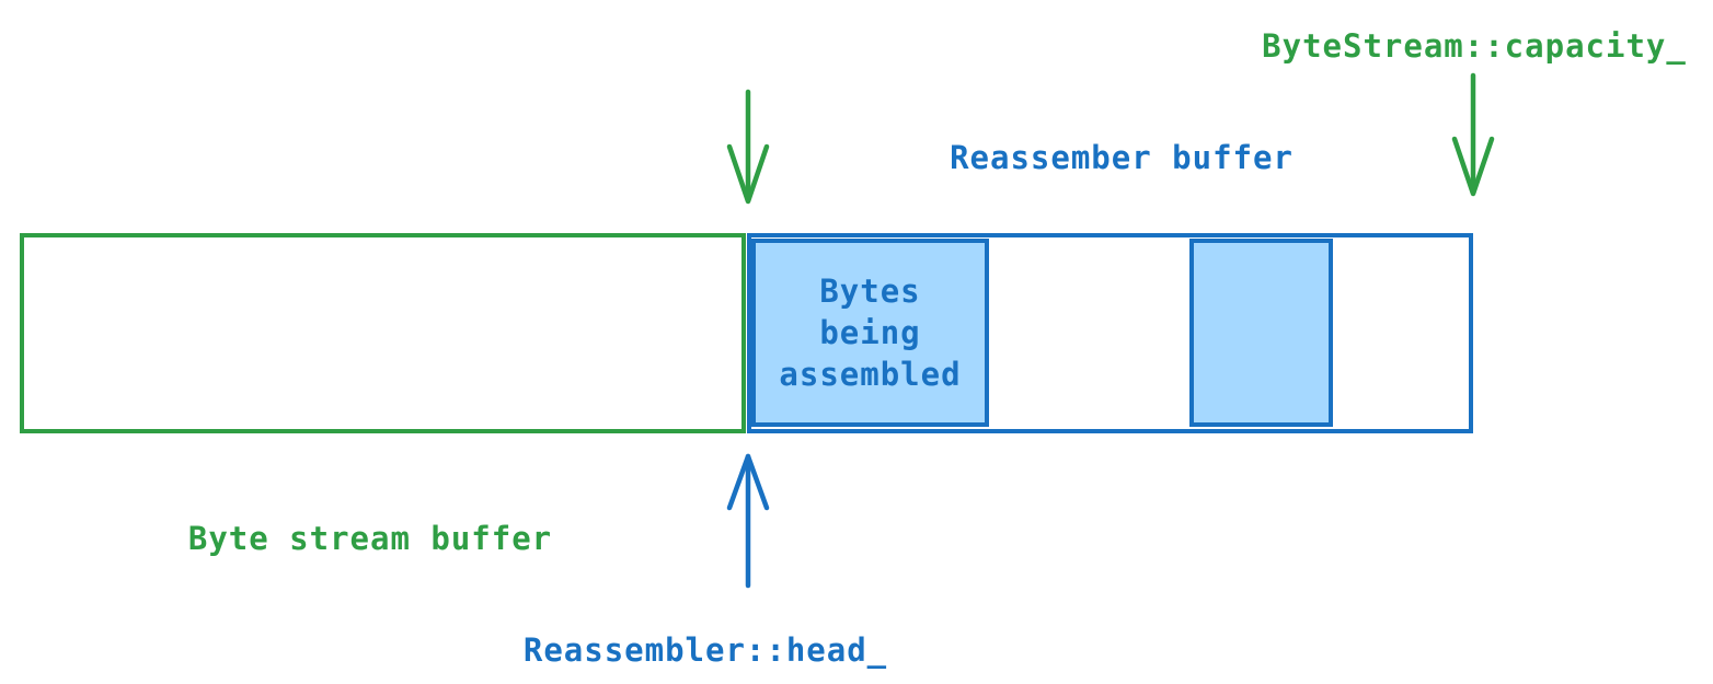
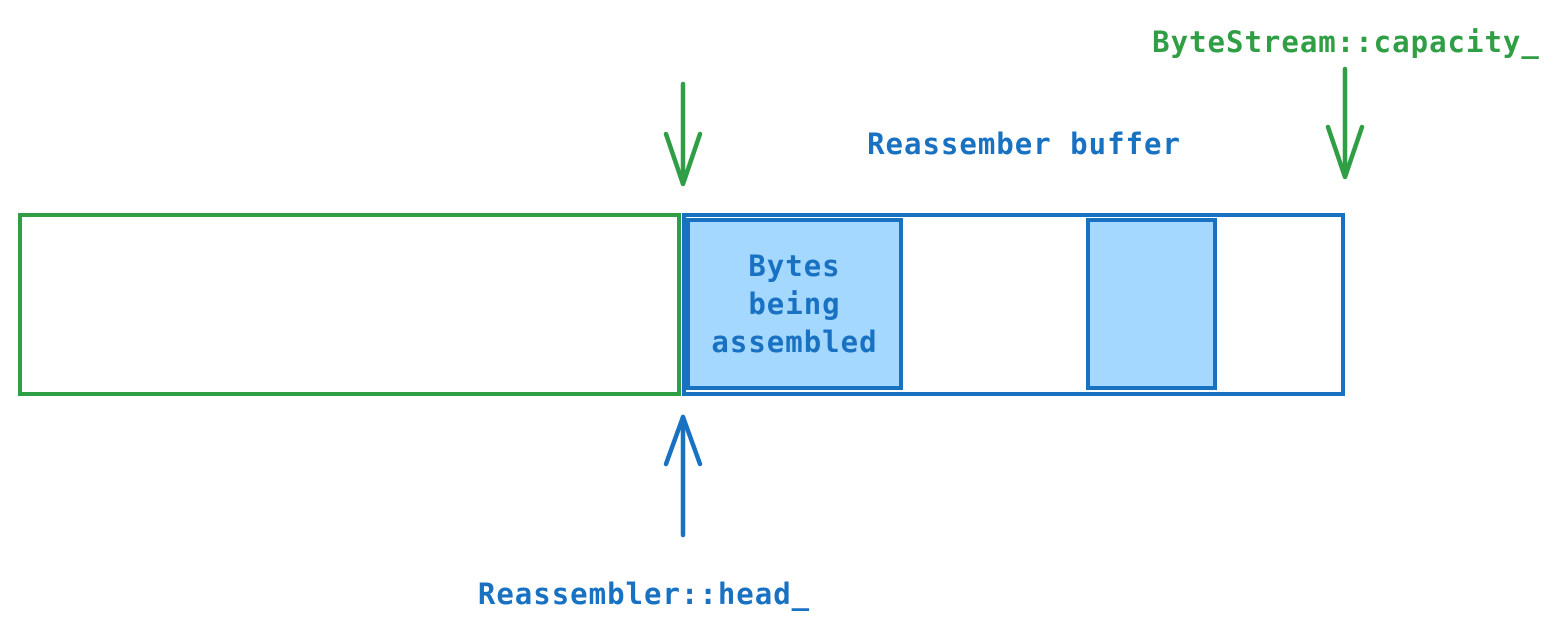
  ByteStream::capacity_
  Reassember buffer
  Bytes
  being
  assembled
- Byte stream buffer
  Reassembler::head_
